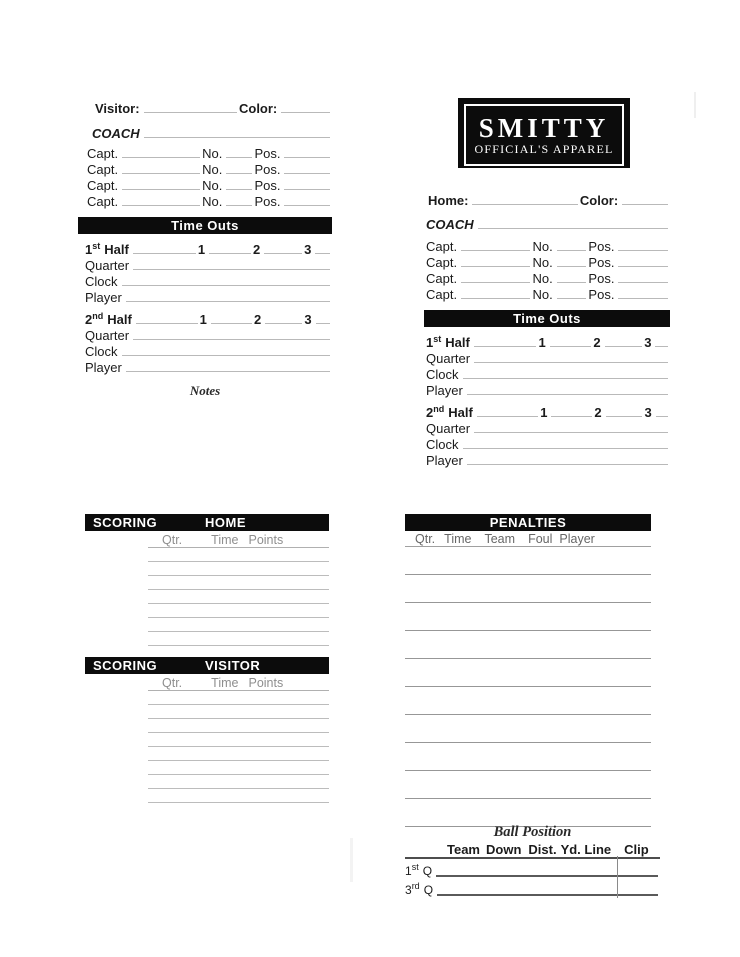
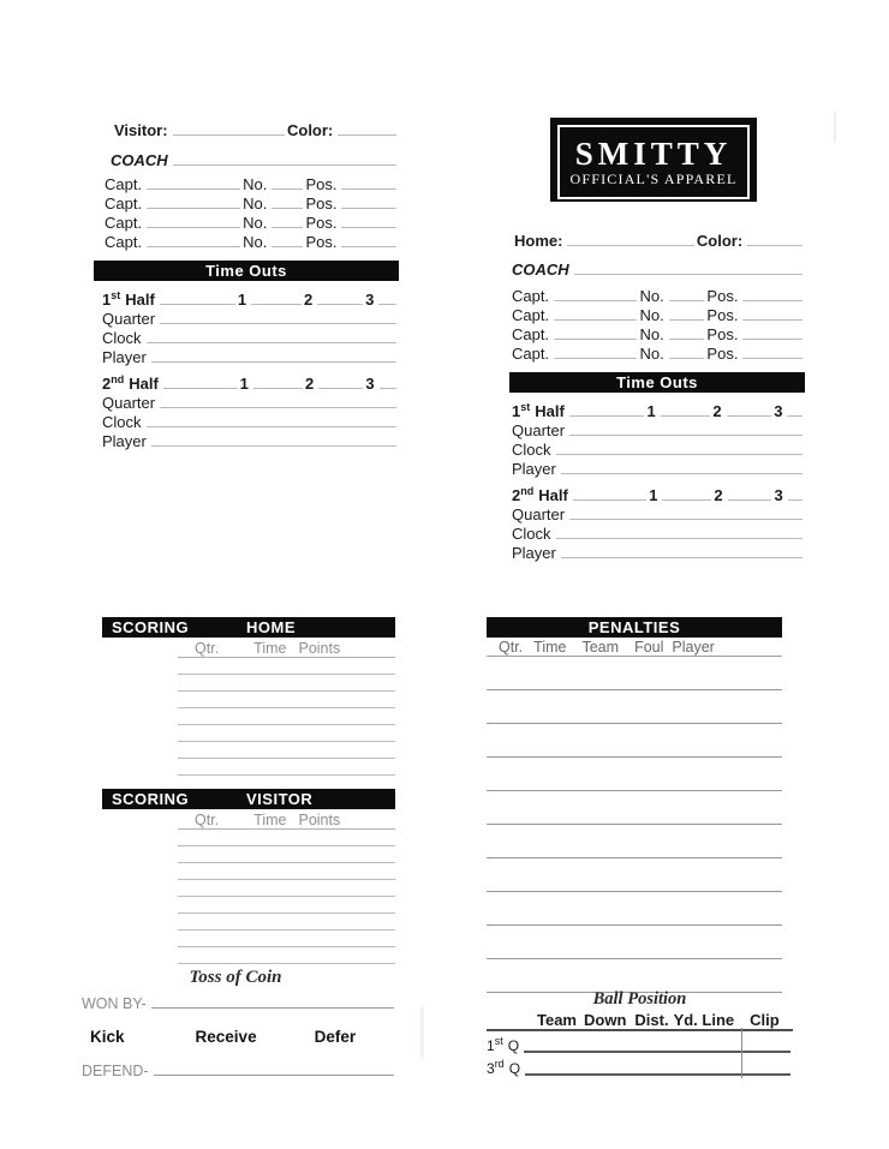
  Visitor:
  Color:
  COACH
  Capt.
  No.
  Pos.
  Capt.
  No.
  Pos.
  Capt.
  No.
  Pos.
  Capt.
  No.
  Pos.
  Time Outs
  1st Half
  1
  2
  3
  Quarter
  Clock
  Player
  2nd Half
  1
  2
  3
  Quarter
  Clock
  Player
- Notes
  SMITTY
  OFFICIAL'S APPAREL
  Home:
  Color:
  COACH
  Capt.
  No.
  Pos.
  Capt.
  No.
  Pos.
  Capt.
  No.
  Pos.
  Capt.
  No.
  Pos.
  Time Outs
  1st Half
  1
  2
  3
  Quarter
  Clock
  Player
  2nd Half
  1
  2
  3
  Quarter
  Clock
  Player
  SCORING
  HOME
  Qtr.
  Time
  Points
  SCORING
  VISITOR
  Qtr.
  Time
  Points
  PENALTIES
  Qtr.
  Time
  Team
  Foul
  Player
+ Toss of Coin
+ WON BY-
+ Kick
+ Receive
+ Defer
+ DEFEND-
  Ball Position
  Team
  Down
  Dist.
  Yd. Line
  Clip
  1st Q
  3rd Q
